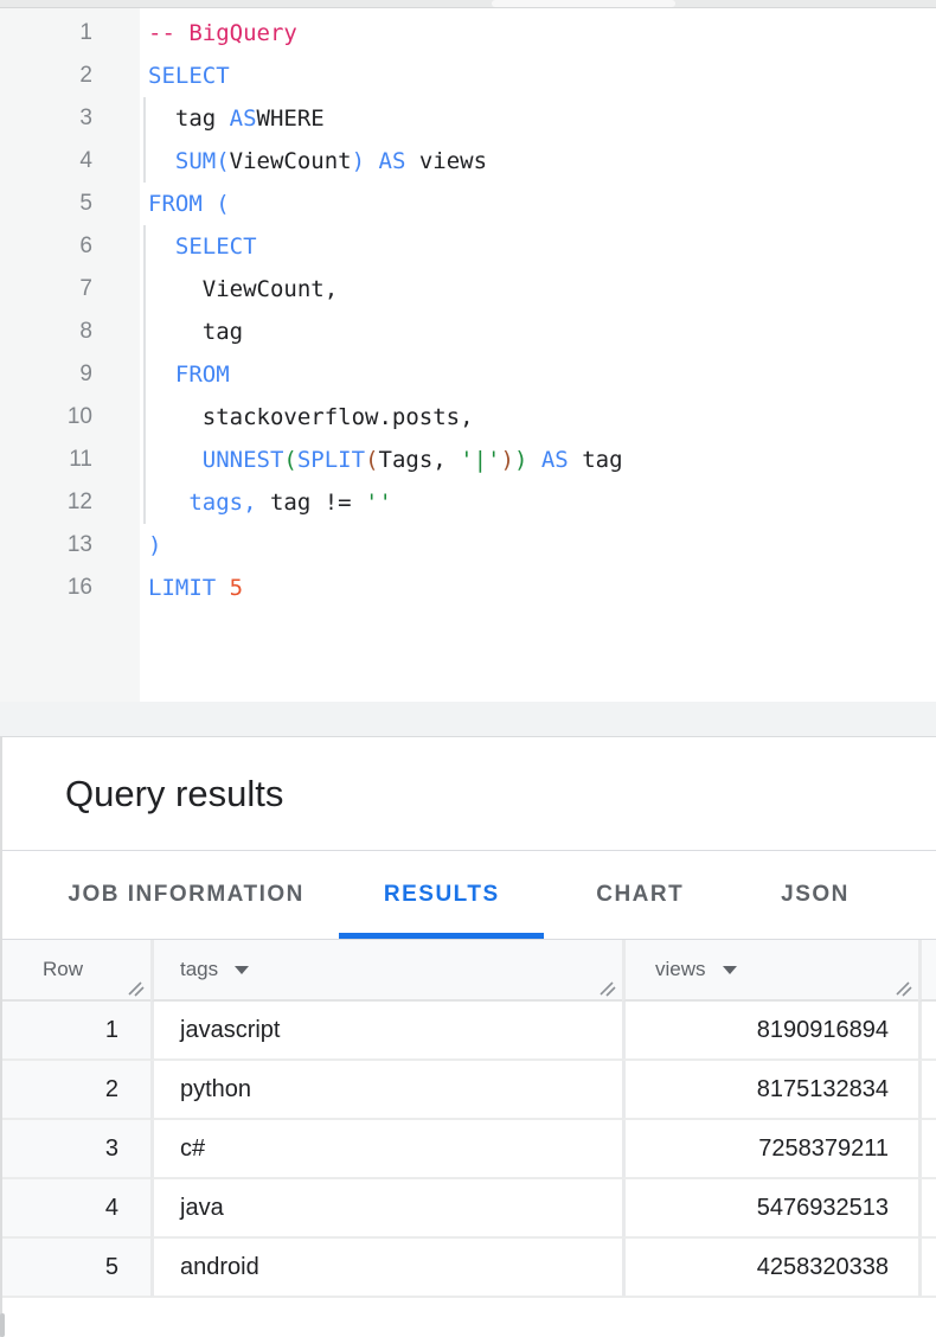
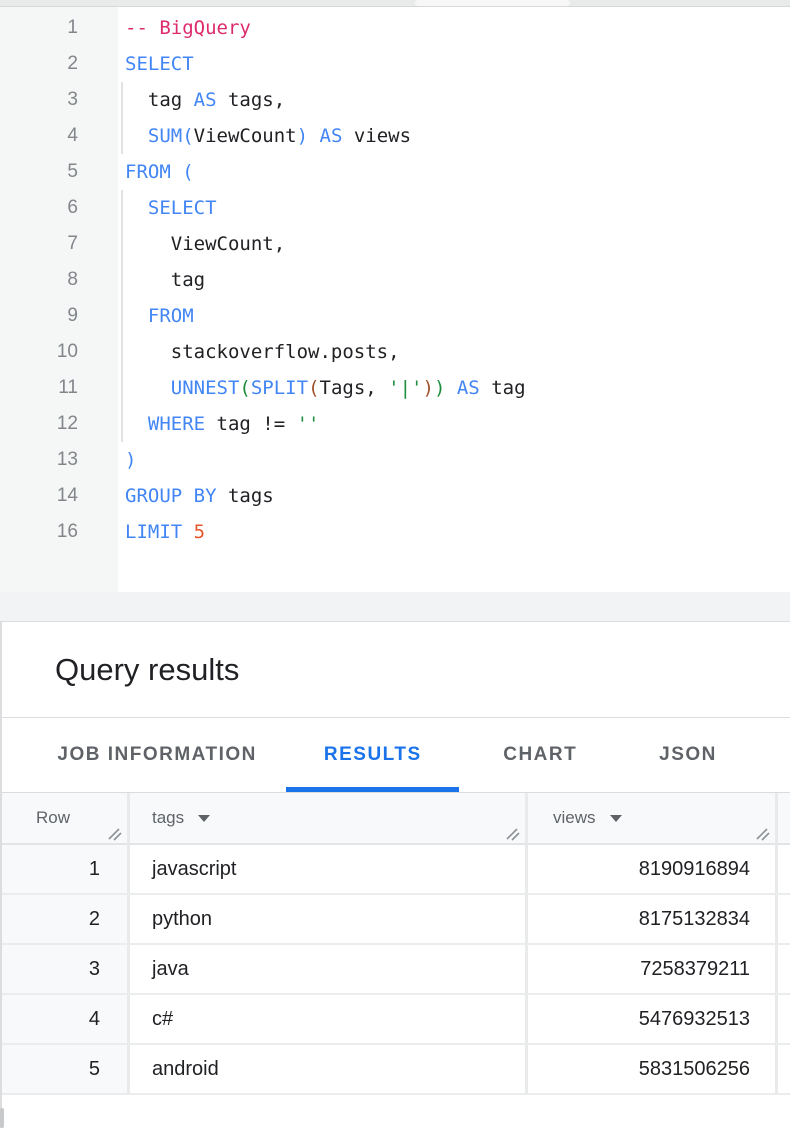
  1
  -- BigQuery
  2
  SELECT
  3
- tag ASWHERE
+ tag AS tags,
  4
  SUM(ViewCount) AS views
  5
  FROM (
  6
  SELECT
  7
  ViewCount,
  8
  tag
  9
  FROM
  10
  stackoverflow.posts,
  11
  UNNEST(SPLIT(Tags, '|')) AS tag
  12
- tags, tag != ''
+ WHERE tag != ''
  13
  )
+ 14
+ GROUP BY tags
  16
  LIMIT 5
  Query results
  JOB INFORMATION
  RESULTS
  CHART
  JSON
  Row
  tags
  views
  1
  javascript
  8190916894
  2
  python
  8175132834
  3
- c#
+ java
  7258379211
  4
- java
+ c#
  5476932513
  5
  android
- 4258320338
+ 5831506256
